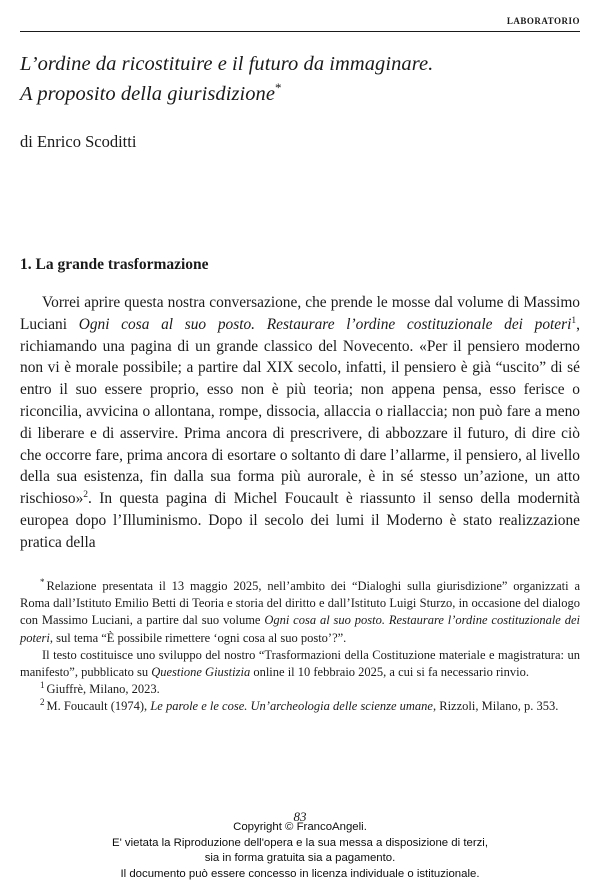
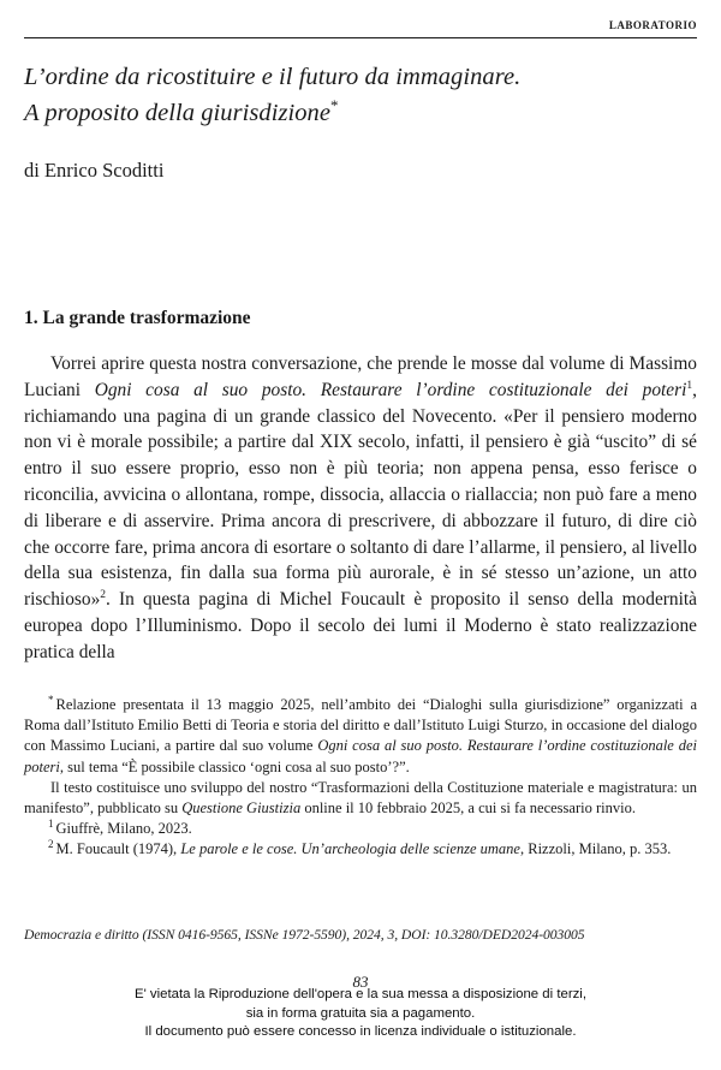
  laboratorio
  L’ordine da ricostituire e il futuro da immaginare.
  A proposito della giurisdizione*
  di Enrico Scoditti
  1. La grande trasformazione
- Vorrei aprire questa nostra conversazione, che prende le mosse dal volume di Massimo Luciani Ogni cosa al suo posto. Restaurare l’ordine costituzionale dei poteri1, richiamando una pagina di un grande classico del Novecento. «Per il pensiero moderno non vi è morale possibile; a partire dal XIX secolo, infatti, il pensiero è già “uscito” di sé entro il suo essere proprio, esso non è più teoria; non appena pensa, esso ferisce o riconcilia, avvicina o allontana, rompe, dissocia, allaccia o riallaccia; non può fare a meno di liberare e di asservire. Prima ancora di prescrivere, di abbozzare il futuro, di dire ciò che occorre fare, prima ancora di esortare o soltanto di dare l’allarme, il pensiero, al livello della sua esistenza, fin dalla sua forma più aurorale, è in sé stesso un’azione, un atto rischioso»2. In questa pagina di Michel Foucault è riassunto il senso della modernità europea dopo l’Illuminismo. Dopo il secolo dei lumi il Moderno è stato realizzazione pratica della
+ Vorrei aprire questa nostra conversazione, che prende le mosse dal volume di Massimo Luciani Ogni cosa al suo posto. Restaurare l’ordine costituzionale dei poteri1, richiamando una pagina di un grande classico del Novecento. «Per il pensiero moderno non vi è morale possibile; a partire dal XIX secolo, infatti, il pensiero è già “uscito” di sé entro il suo essere proprio, esso non è più teoria; non appena pensa, esso ferisce o riconcilia, avvicina o allontana, rompe, dissocia, allaccia o riallaccia; non può fare a meno di liberare e di asservire. Prima ancora di prescrivere, di abbozzare il futuro, di dire ciò che occorre fare, prima ancora di esortare o soltanto di dare l’allarme, il pensiero, al livello della sua esistenza, fin dalla sua forma più aurorale, è in sé stesso un’azione, un atto rischioso»2. In questa pagina di Michel Foucault è proposito il senso della modernità europea dopo l’Illuminismo. Dopo il secolo dei lumi il Moderno è stato realizzazione pratica della
- * Relazione presentata il 13 maggio 2025, nell’ambito dei “Dialoghi sulla giurisdizione” organizzati a Roma dall’Istituto Emilio Betti di Teoria e storia del diritto e dall’Istituto Luigi Sturzo, in occasione del dialogo con Massimo Luciani, a partire dal suo volume Ogni cosa al suo posto. Restaurare l’ordine costituzionale dei poteri, sul tema “È possibile rimettere ‘ogni cosa al suo posto’?”.
+ * Relazione presentata il 13 maggio 2025, nell’ambito dei “Dialoghi sulla giurisdizione” organizzati a Roma dall’Istituto Emilio Betti di Teoria e storia del diritto e dall’Istituto Luigi Sturzo, in occasione del dialogo con Massimo Luciani, a partire dal suo volume Ogni cosa al suo posto. Restaurare l’ordine costituzionale dei poteri, sul tema “È possibile classico ‘ogni cosa al suo posto’?”.
  Il testo costituisce uno sviluppo del nostro “Trasformazioni della Costituzione materiale e magistratura: un manifesto”, pubblicato su Questione Giustizia online il 10 febbraio 2025, a cui si fa necessario rinvio.
  1 Giuffrè, Milano, 2023.
  2 M. Foucault (1974), Le parole e le cose. Un’archeologia delle scienze umane, Rizzoli, Milano, p. 353.
+ Democrazia e diritto (ISSN 0416-9565, ISSNe 1972-5590), 2024, 3, DOI: 10.3280/DED2024-003005
  83
- Copyright © FrancoAngeli.
  E' vietata la Riproduzione dell'opera e la sua messa a disposizione di terzi,
  sia in forma gratuita sia a pagamento.
  Il documento può essere concesso in licenza individuale o istituzionale.
